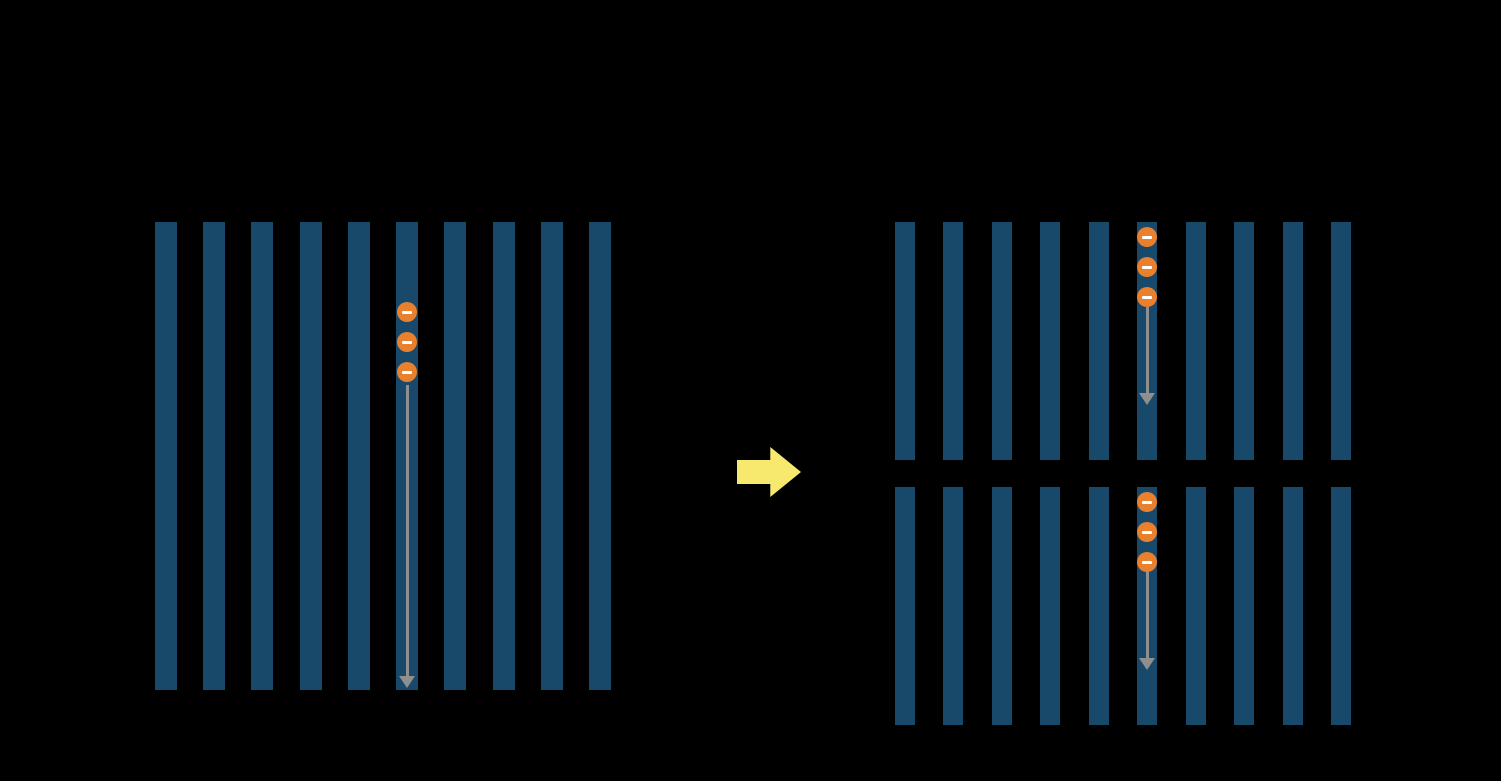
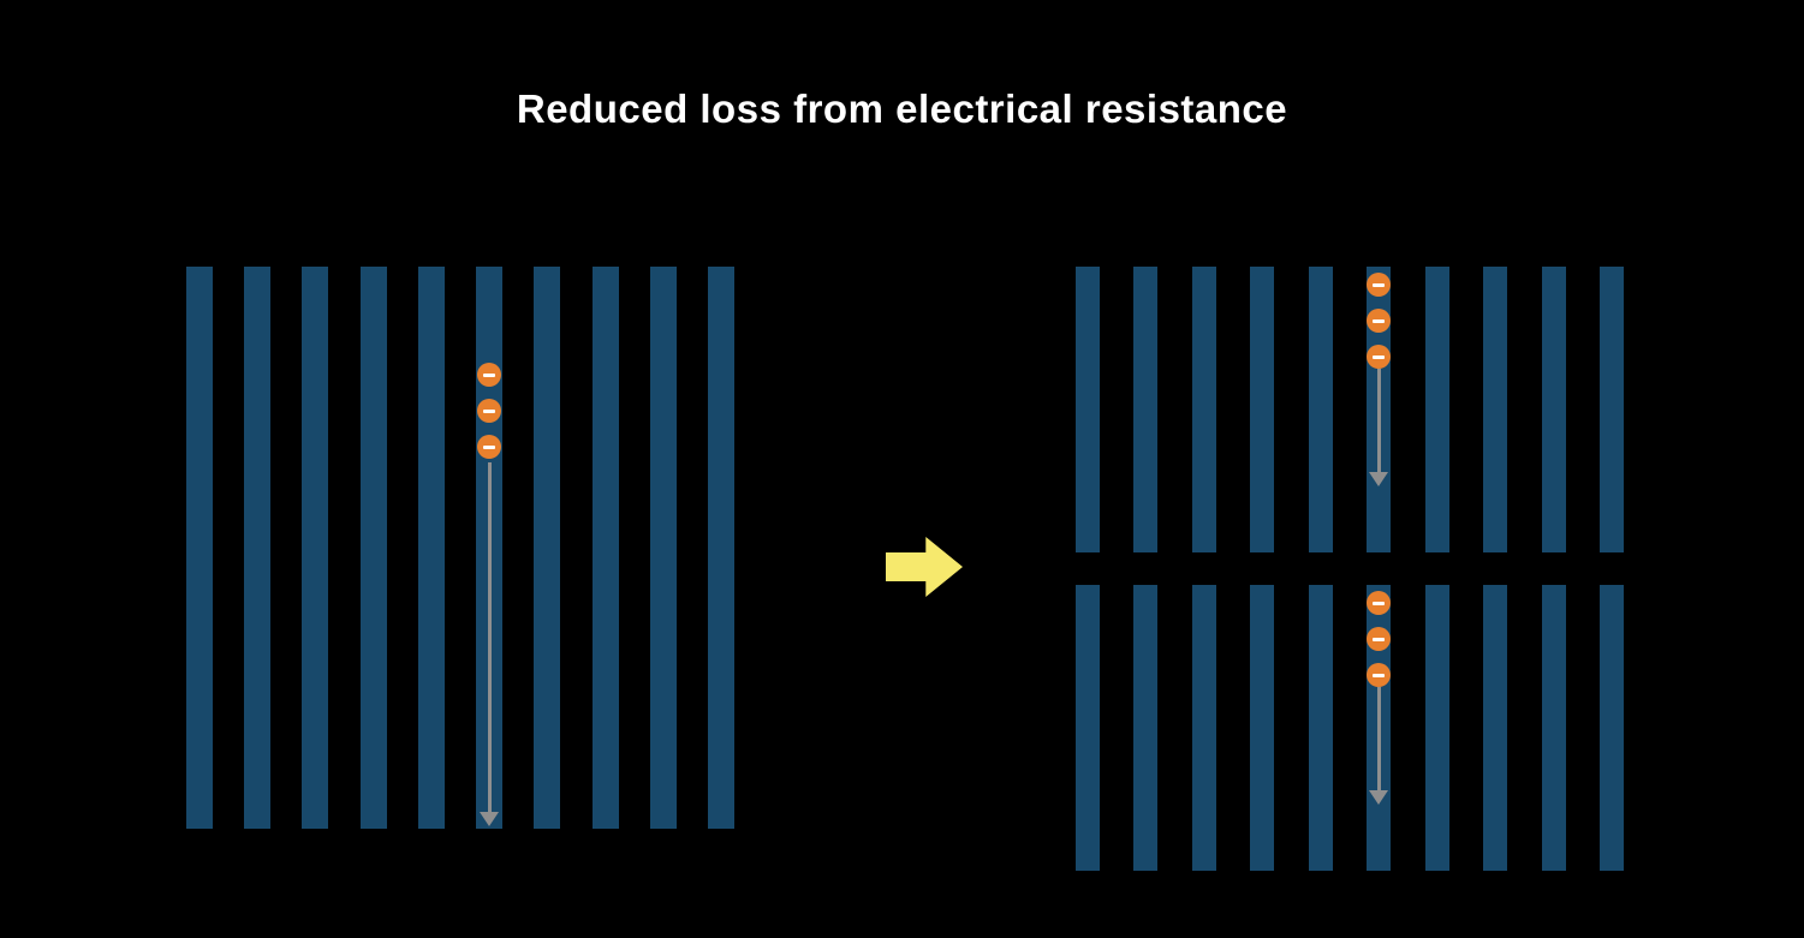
+ Reduced loss from electrical resistance
